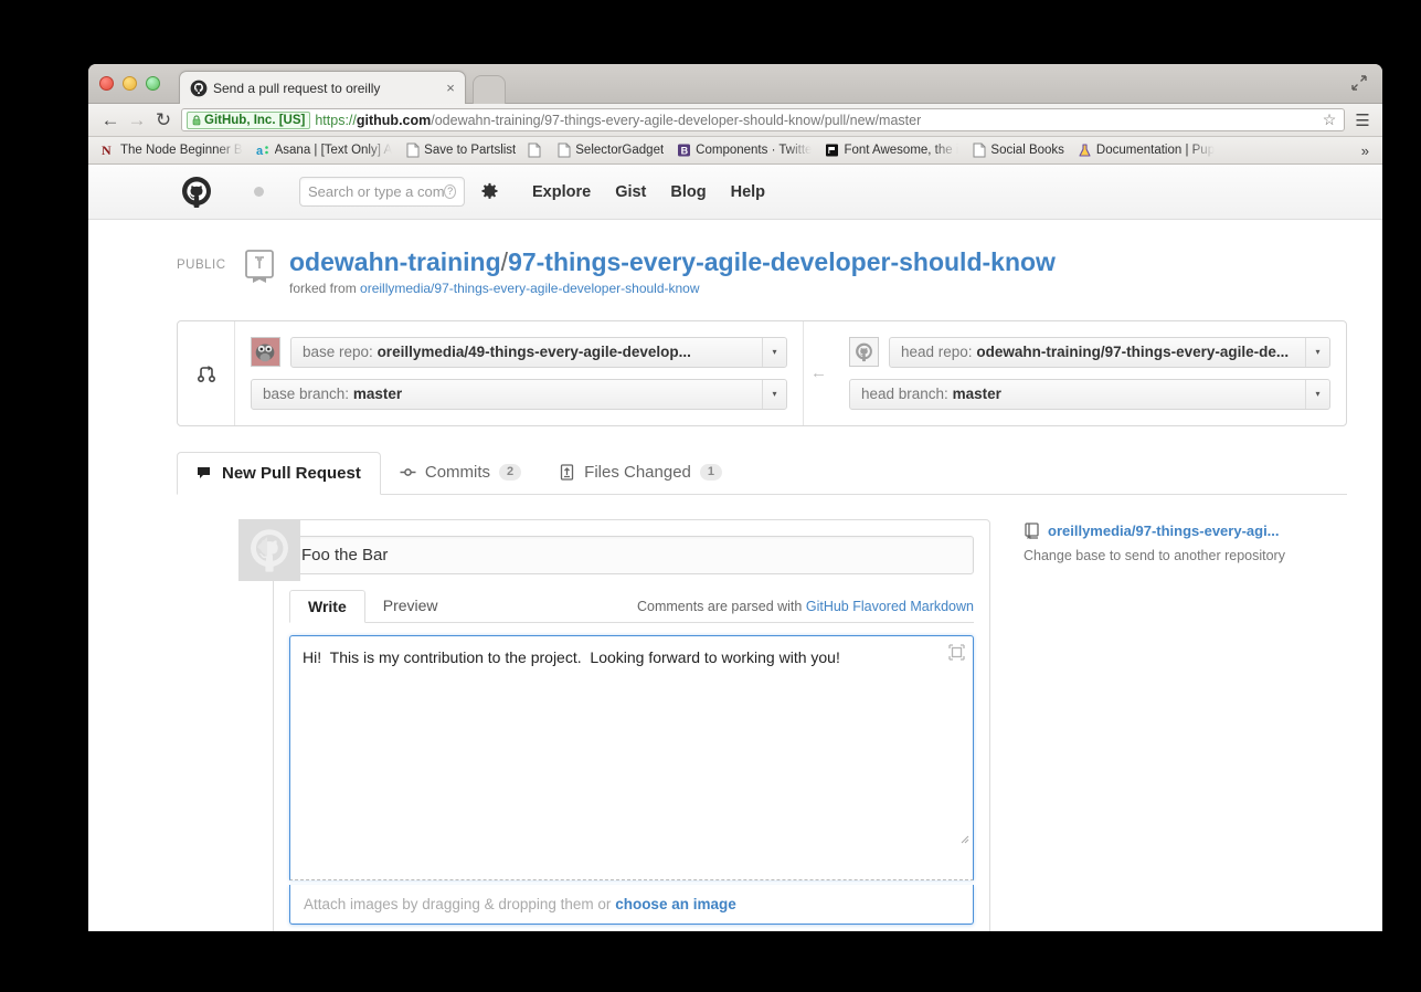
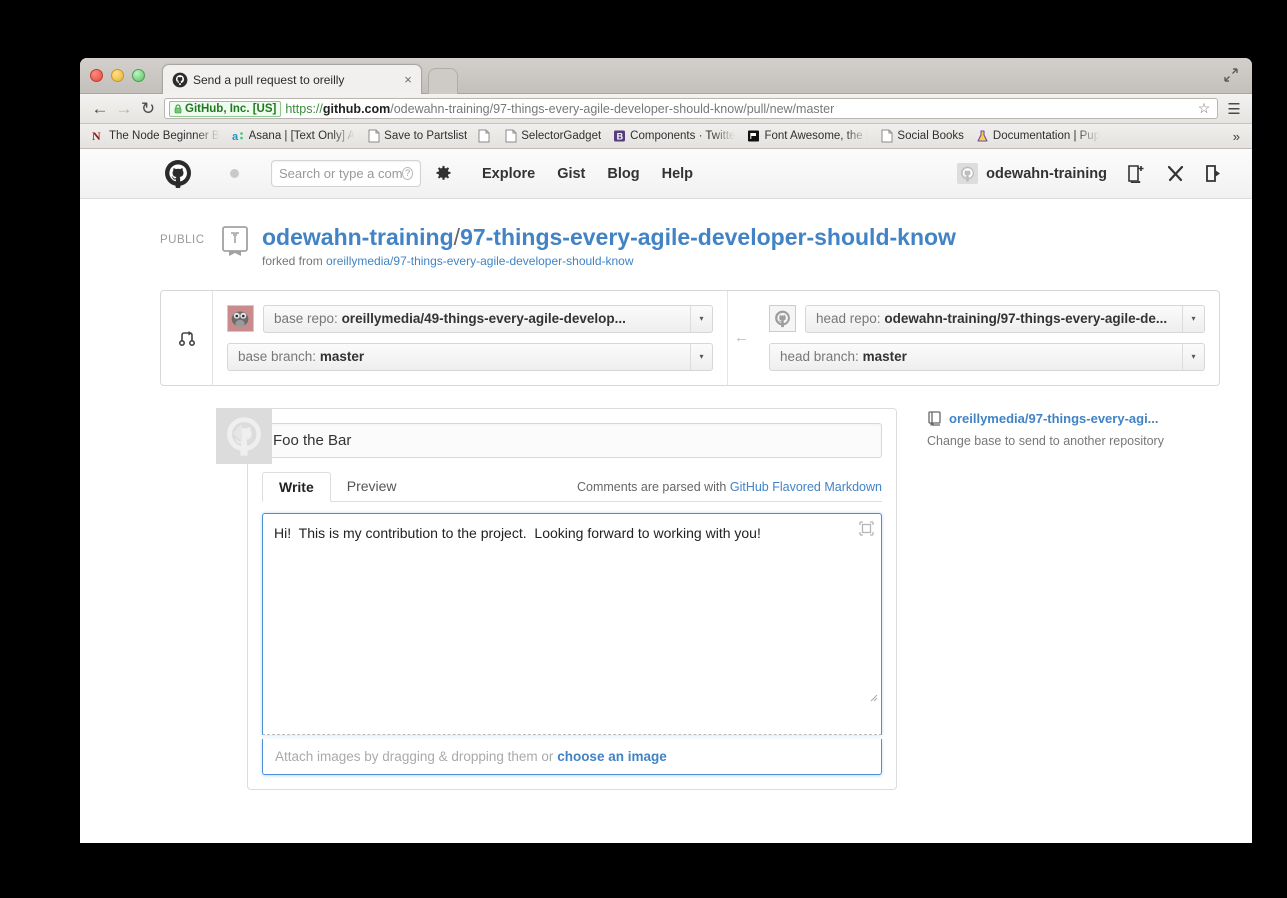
  Send a pull request to oreilly
  ×
  ←
  →
  ↻
  GitHub, Inc. [US]
  https://github.com/odewahn-training/97-things-every-agile-developer-should-know/pull/new/master
  ☆
  ☰
  N
  The Node Beginner B
  a
  Asana | [Text Only] A
  Save to Partslist
  SelectorGadget
  B
  Components · Twitte
  Font Awesome, the i
  Social Books
  Documentation | Pup
  »
  Search or type a com
  ?
  Explore
  Gist
  Blog
  Help
+ odewahn-training
  PUBLIC
  odewahn-training/97-things-every-agile-developer-should-know
  forked from oreillymedia/97-things-every-agile-developer-should-know
  base repo:
  oreillymedia/49-things-every-agile-develop...
  ▾
  base branch:
  master
  ▾
  ←
  head repo:
  odewahn-training/97-things-every-agile-de...
  ▾
  head branch:
  master
  ▾
- New Pull Request
- Commits
- 2
- Files Changed
- 1
  Foo the Bar
  Write
  Preview
  Comments are parsed with GitHub Flavored Markdown
  Hi! This is my contribution to the project. Looking forward to working with you!
  Attach images by dragging & dropping them or choose an image
  oreillymedia/97-things-every-agi...
  Change base to send to another repository
